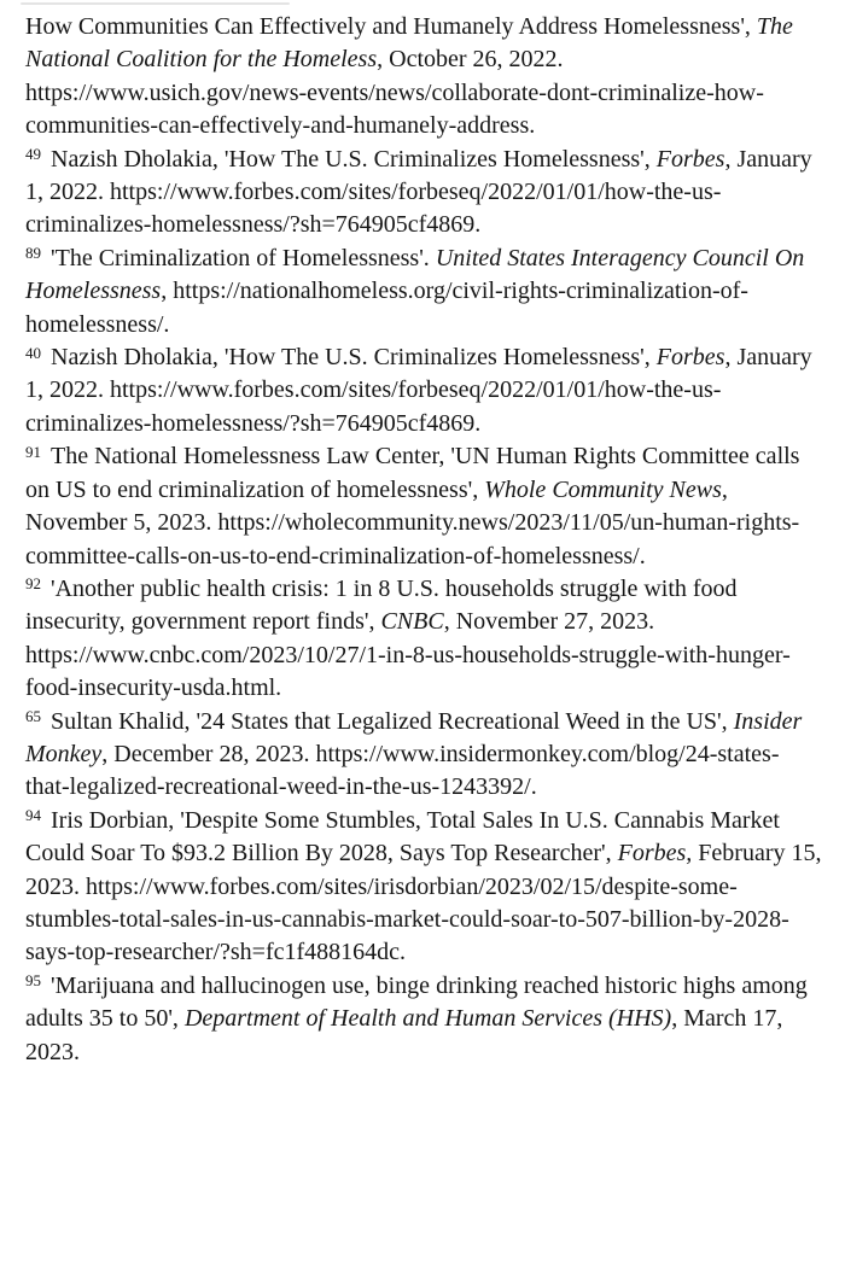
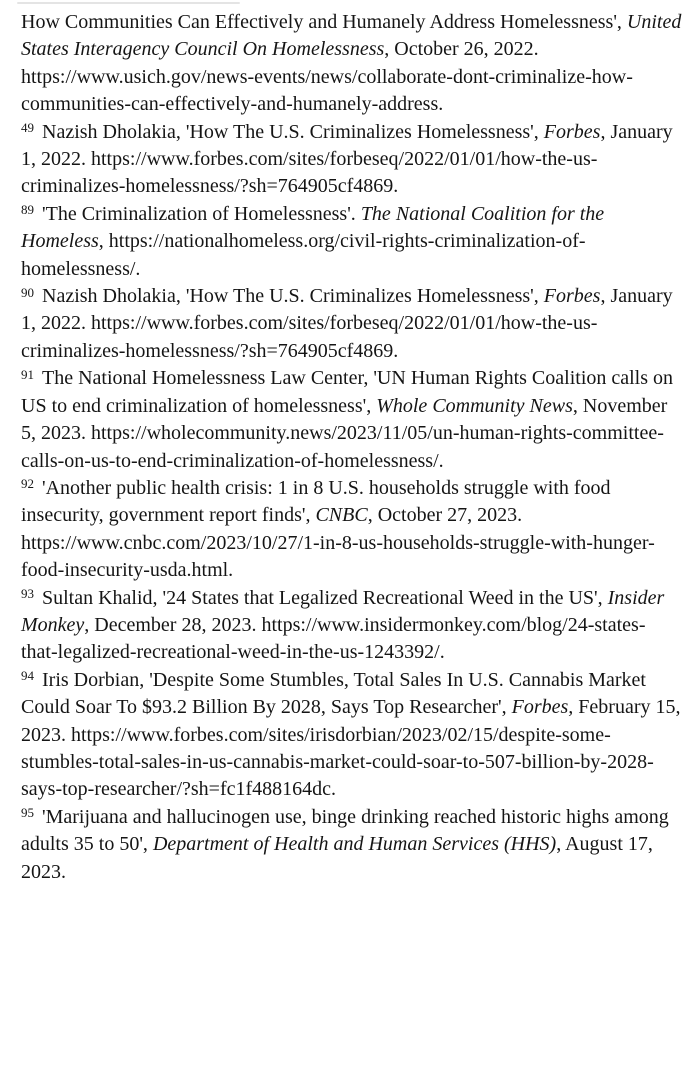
- How Communities Can Effectively and Humanely Address Homelessness', The National Coalition for the Homeless, October 26, 2022. https://www.usich.gov/news-events/news/collaborate-dont-criminalize-how-communities-can-effectively-and-humanely-address.
+ How Communities Can Effectively and Humanely Address Homelessness', United States Interagency Council On Homelessness, October 26, 2022. https://www.usich.gov/news-events/news/collaborate-dont-criminalize-how-communities-can-effectively-and-humanely-address.
  49 Nazish Dholakia, 'How The U.S. Criminalizes Homelessness', Forbes, January 1, 2022. https://www.forbes.com/sites/forbeseq/2022/01/01/how-the-us-criminalizes-homelessness/?sh=764905cf4869.
- 89 'The Criminalization of Homelessness'. United States Interagency Council On Homelessness, https://nationalhomeless.org/civil-rights-criminalization-of-homelessness/.
+ 89 'The Criminalization of Homelessness'. The National Coalition for the Homeless, https://nationalhomeless.org/civil-rights-criminalization-of-homelessness/.
- 40 Nazish Dholakia, 'How The U.S. Criminalizes Homelessness', Forbes, January 1, 2022. https://www.forbes.com/sites/forbeseq/2022/01/01/how-the-us-criminalizes-homelessness/?sh=764905cf4869.
+ 90 Nazish Dholakia, 'How The U.S. Criminalizes Homelessness', Forbes, January 1, 2022. https://www.forbes.com/sites/forbeseq/2022/01/01/how-the-us-criminalizes-homelessness/?sh=764905cf4869.
- 91 The National Homelessness Law Center, 'UN Human Rights Committee calls on US to end criminalization of homelessness', Whole Community News, November 5, 2023. https://wholecommunity.news/2023/11/05/un-human-rights-committee-calls-on-us-to-end-criminalization-of-homelessness/.
+ 91 The National Homelessness Law Center, 'UN Human Rights Coalition calls on US to end criminalization of homelessness', Whole Community News, November 5, 2023. https://wholecommunity.news/2023/11/05/un-human-rights-committee-calls-on-us-to-end-criminalization-of-homelessness/.
- 92 'Another public health crisis: 1 in 8 U.S. households struggle with food insecurity, government report finds', CNBC, November 27, 2023. https://www.cnbc.com/2023/10/27/1-in-8-us-households-struggle-with-hunger-food-insecurity-usda.html.
+ 92 'Another public health crisis: 1 in 8 U.S. households struggle with food insecurity, government report finds', CNBC, October 27, 2023. https://www.cnbc.com/2023/10/27/1-in-8-us-households-struggle-with-hunger-food-insecurity-usda.html.
- 65 Sultan Khalid, '24 States that Legalized Recreational Weed in the US', Insider Monkey, December 28, 2023. https://www.insidermonkey.com/blog/24-states-that-legalized-recreational-weed-in-the-us-1243392/.
+ 93 Sultan Khalid, '24 States that Legalized Recreational Weed in the US', Insider Monkey, December 28, 2023. https://www.insidermonkey.com/blog/24-states-that-legalized-recreational-weed-in-the-us-1243392/.
  94 Iris Dorbian, 'Despite Some Stumbles, Total Sales In U.S. Cannabis Market Could Soar To $93.2 Billion By 2028, Says Top Researcher', Forbes, February 15, 2023. https://www.forbes.com/sites/irisdorbian/2023/02/15/despite-some-stumbles-total-sales-in-us-cannabis-market-could-soar-to-507-billion-by-2028-says-top-researcher/?sh=fc1f488164dc.
- 95 'Marijuana and hallucinogen use, binge drinking reached historic highs among adults 35 to 50', Department of Health and Human Services (HHS), March 17, 2023.
+ 95 'Marijuana and hallucinogen use, binge drinking reached historic highs among adults 35 to 50', Department of Health and Human Services (HHS), August 17, 2023.
